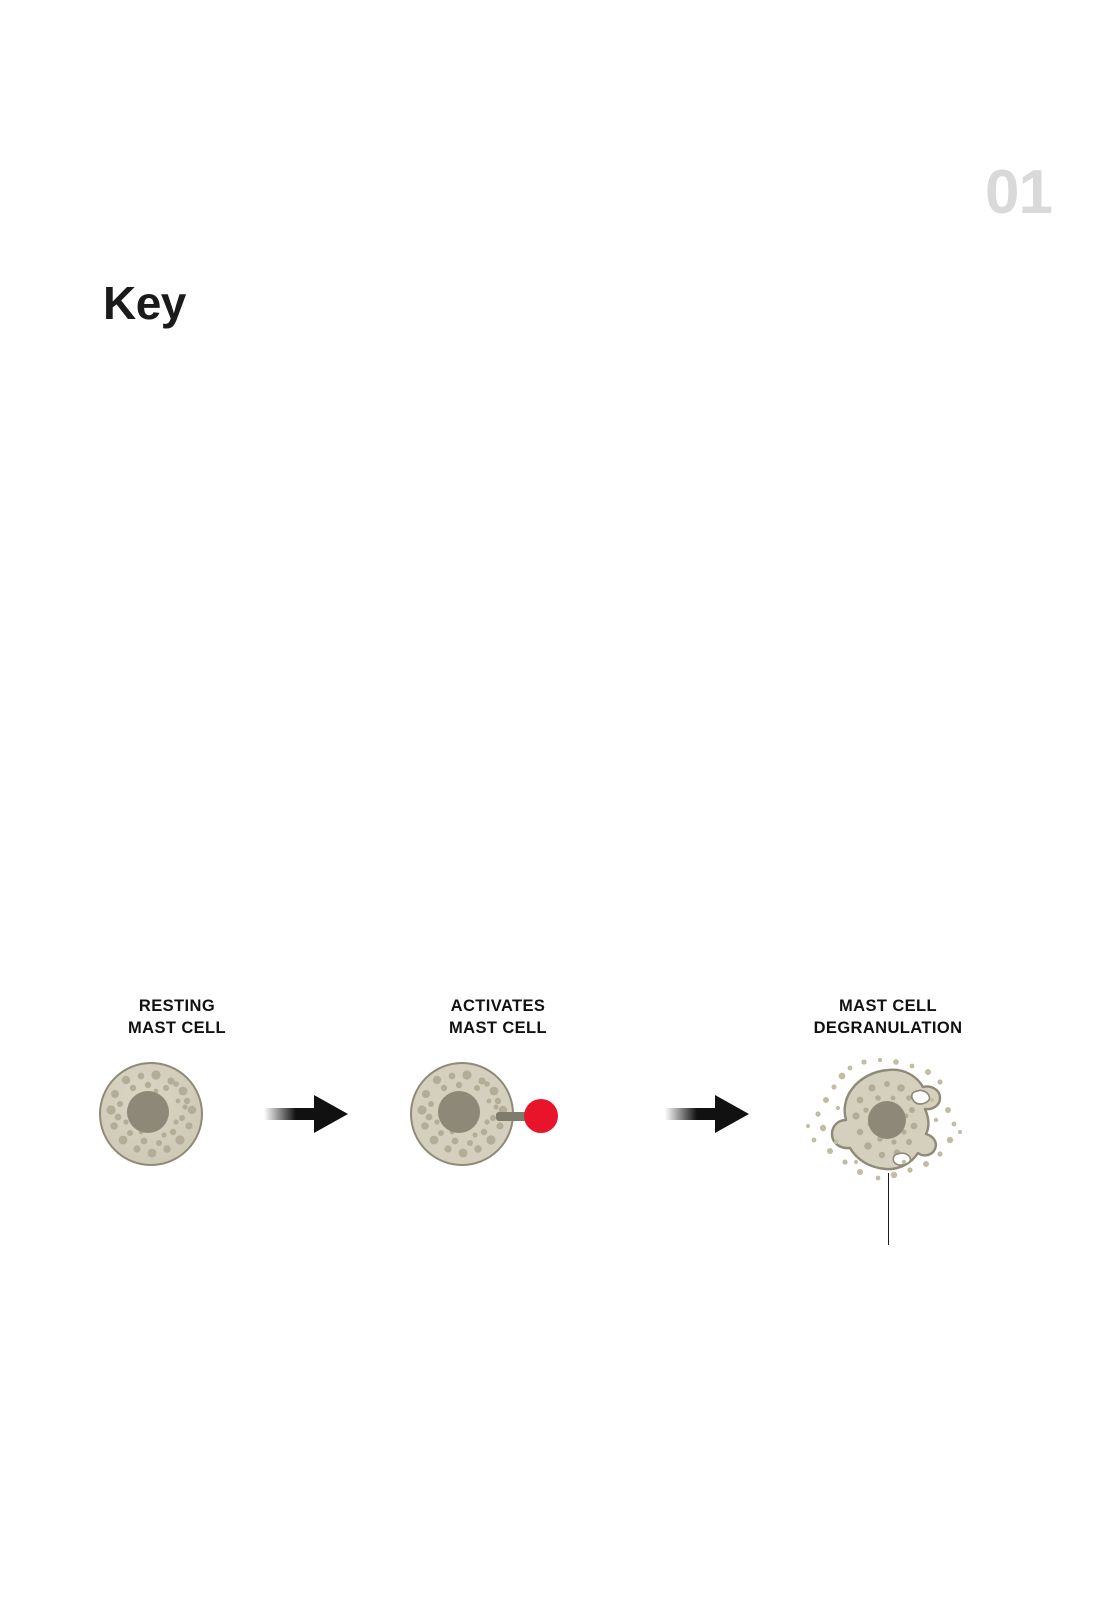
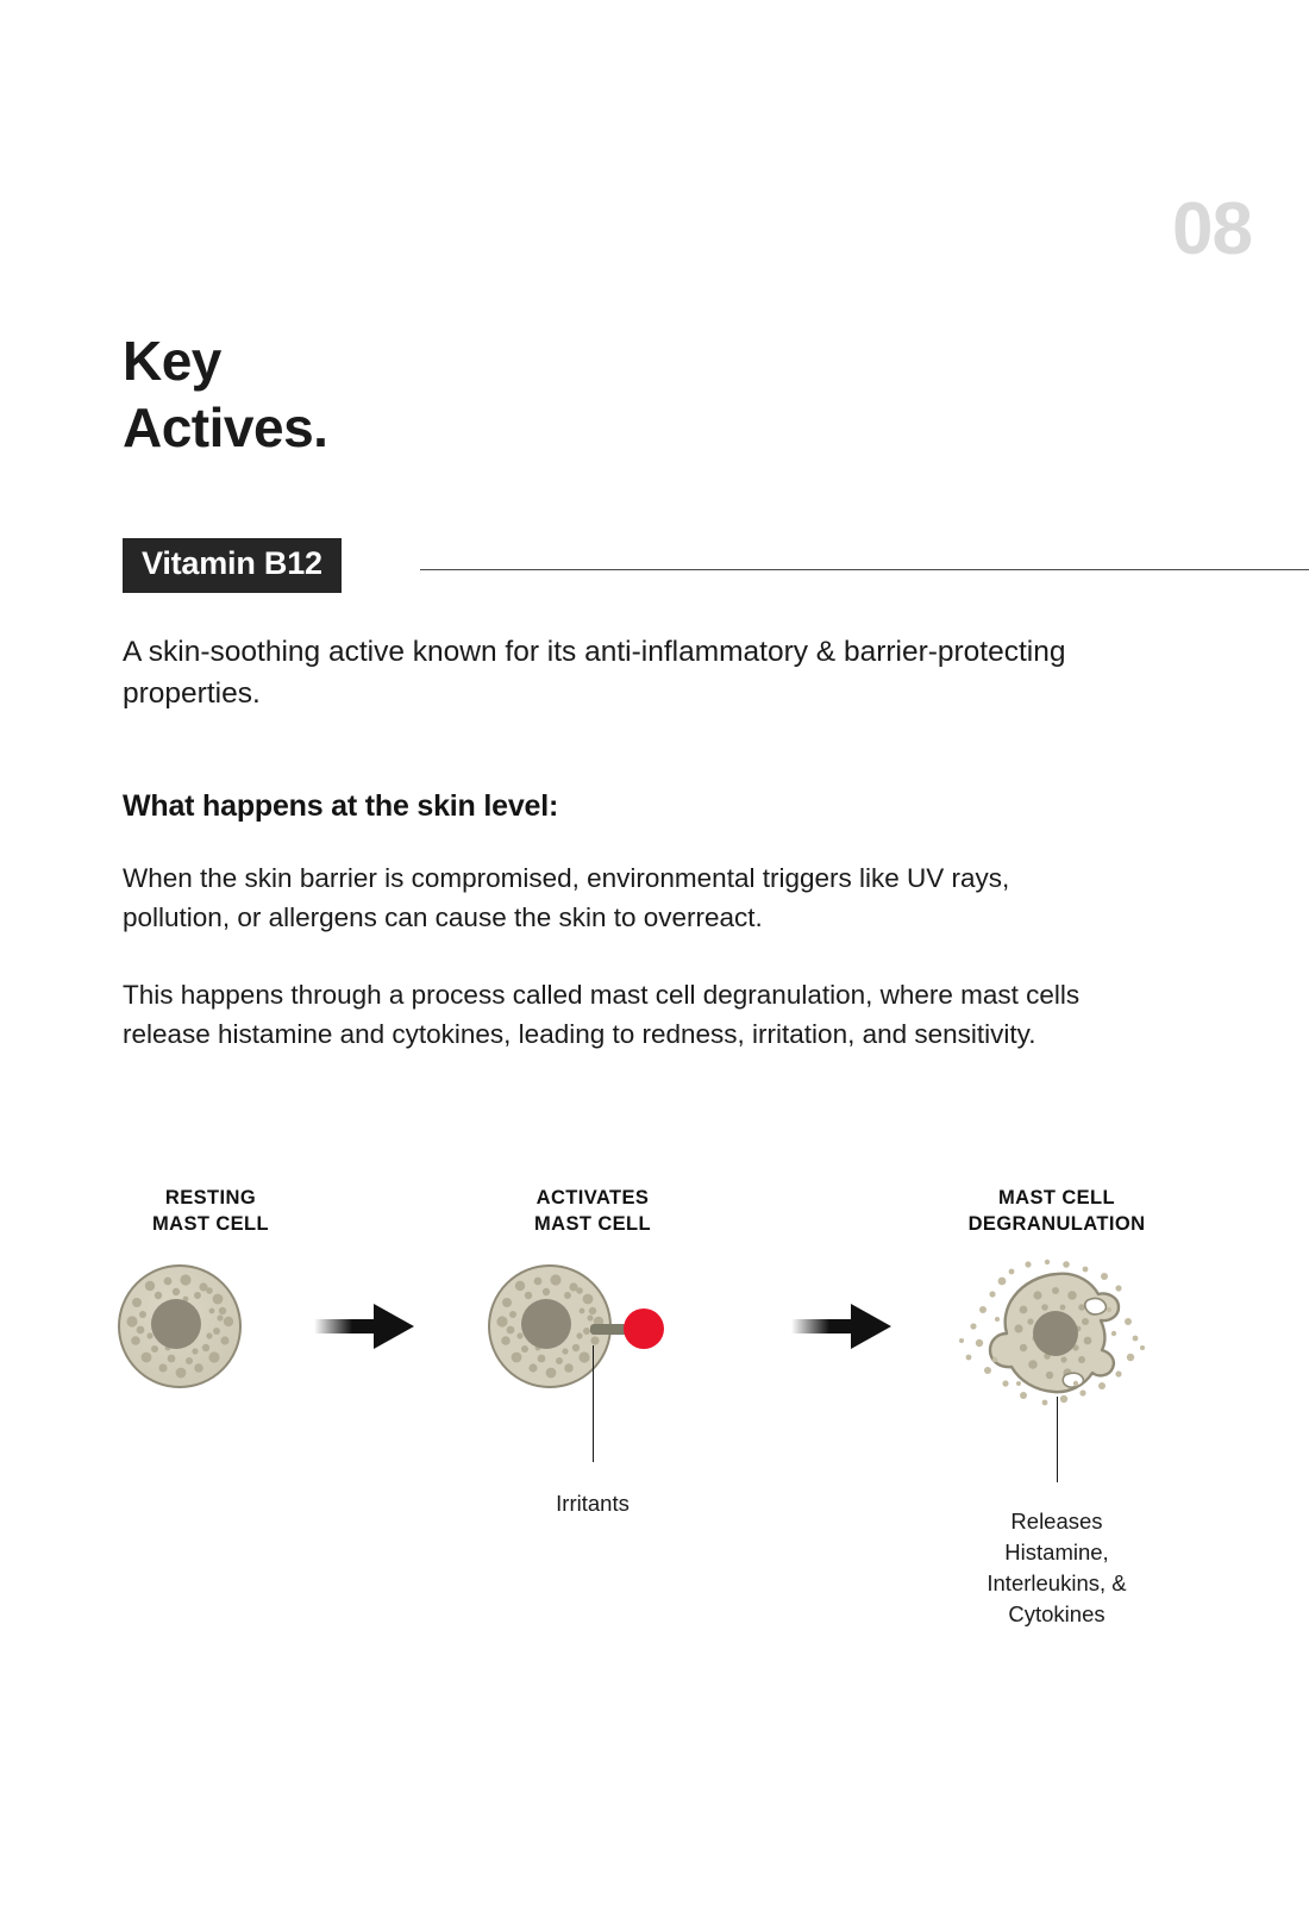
- 01
+ 08
  Key
+ Actives.
+ Vitamin B12
+ A skin-soothing active known for its anti-inflammatory & barrier-protecting properties.
+ What happens at the skin level:
+ When the skin barrier is compromised, environmental triggers like UV rays, pollution, or allergens can cause the skin to overreact.
+ This happens through a process called mast cell degranulation, where mast cells release histamine and cytokines, leading to redness, irritation, and sensitivity.
  RESTING
  MAST CELL
  ACTIVATES
  MAST CELL
  MAST CELL
  DEGRANULATION
+ Irritants
+ Releases
+ Histamine,
+ Interleukins, &
+ Cytokines
